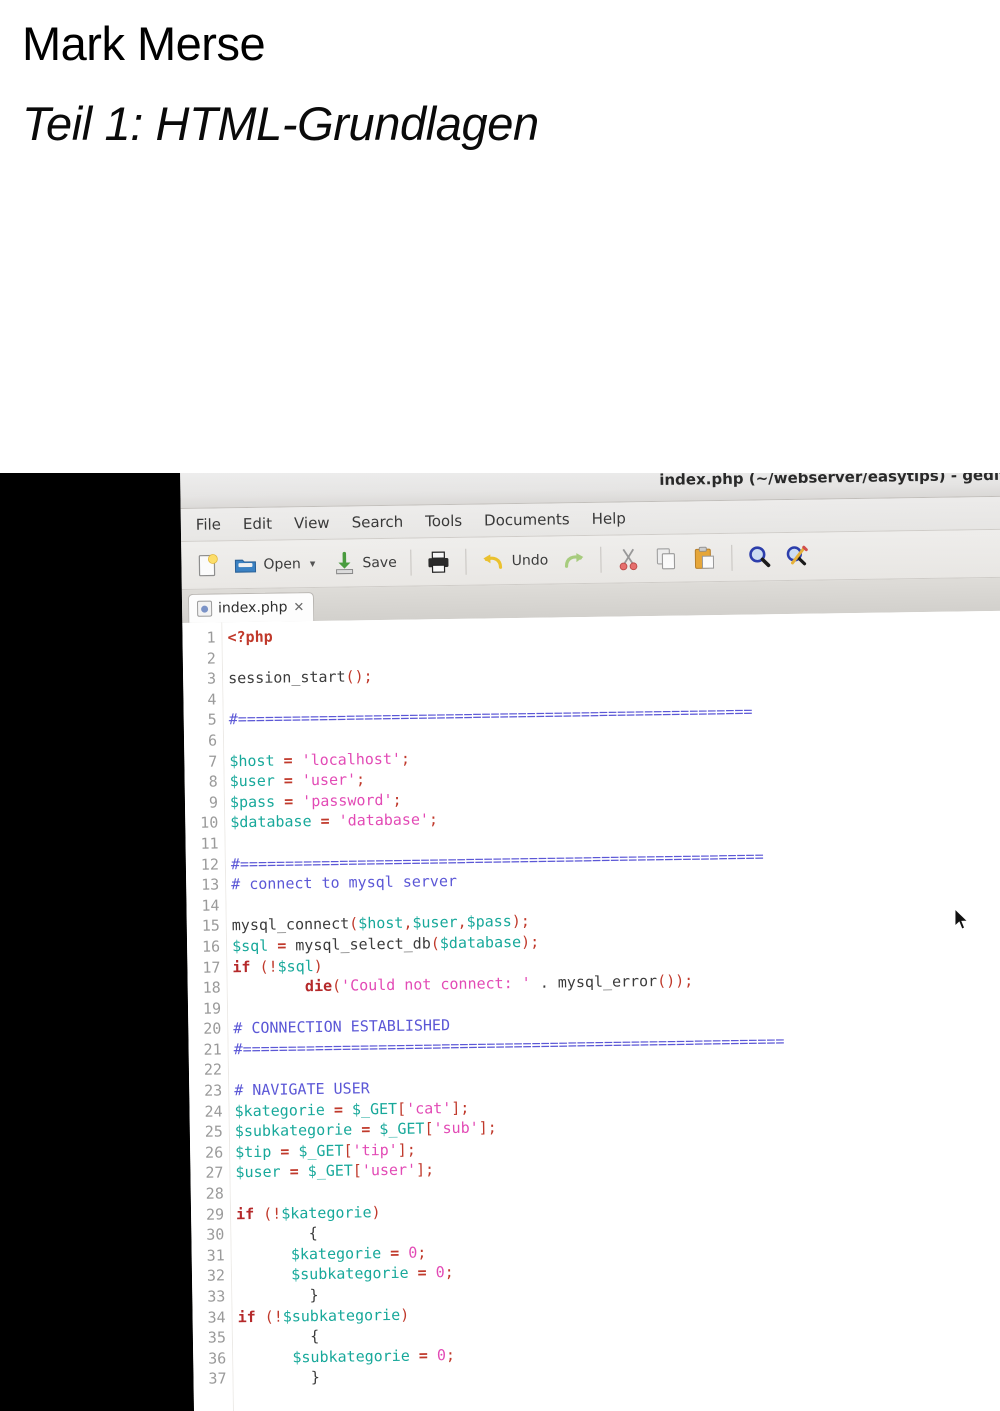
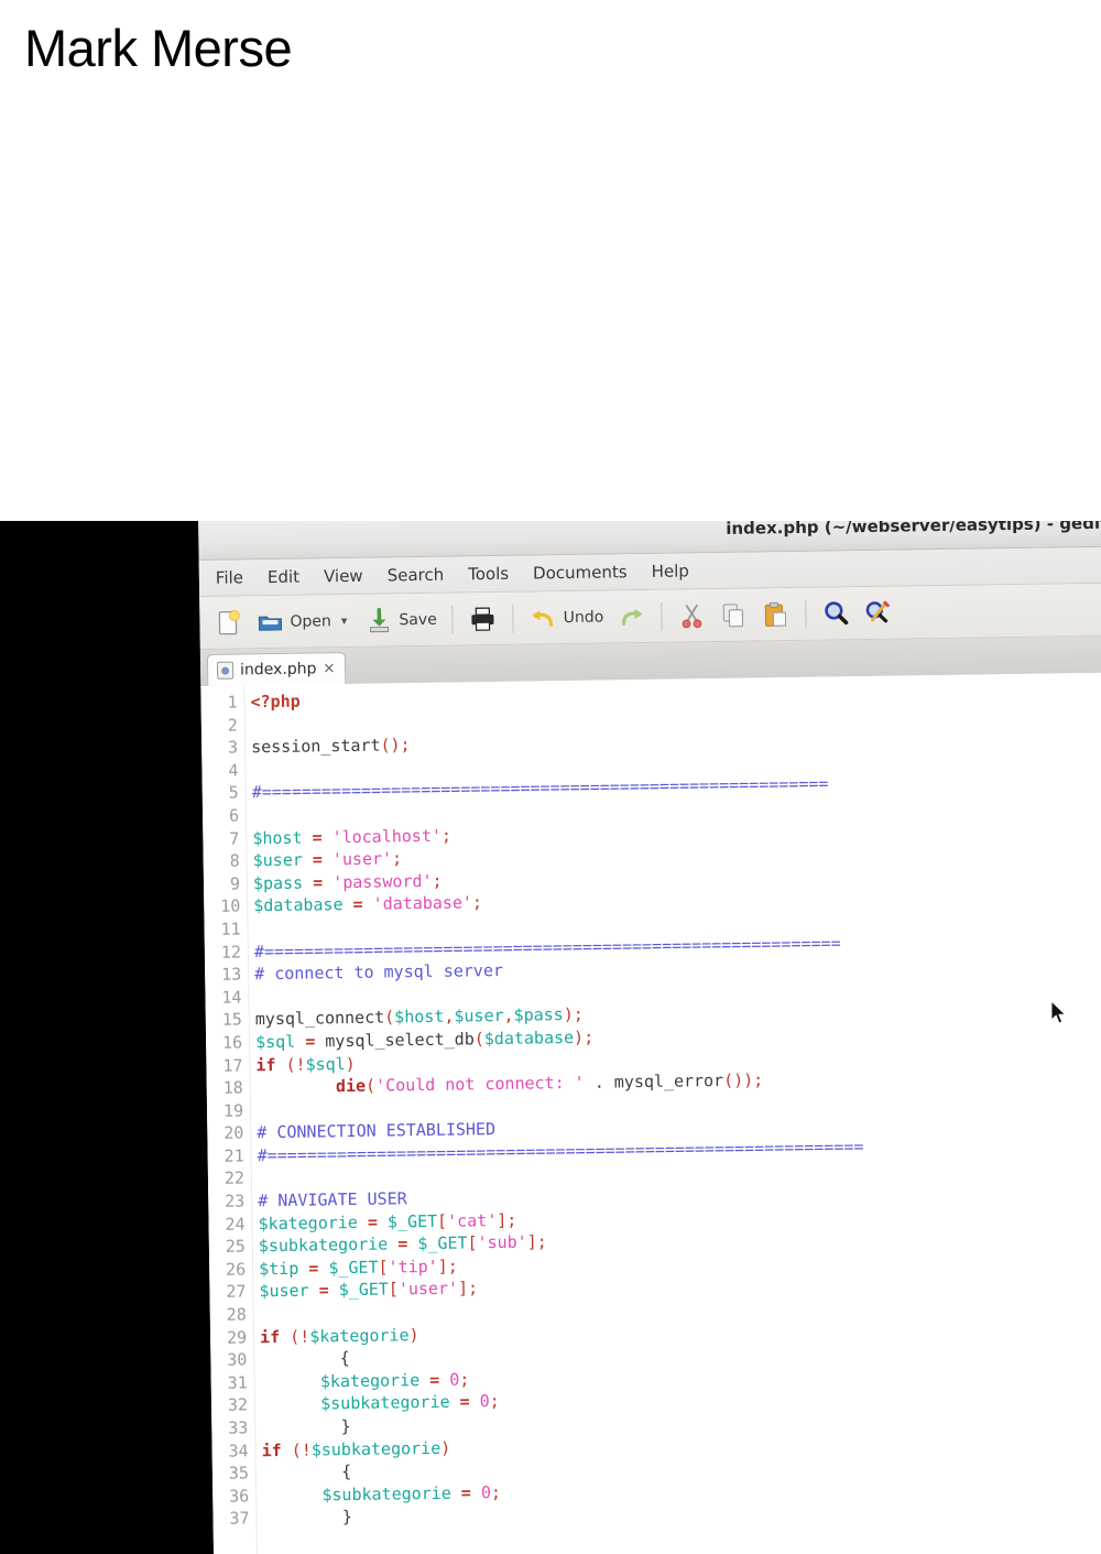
  Mark Merse
- Teil 1: HTML-Grundlagen
